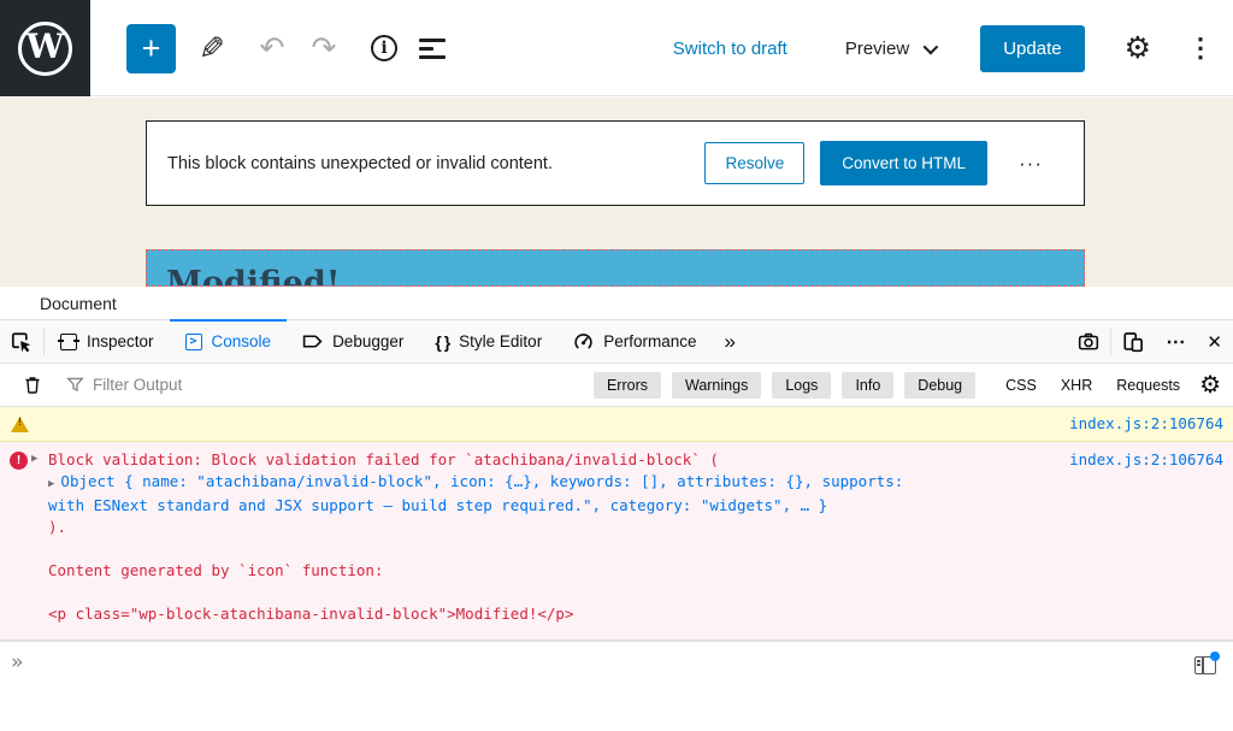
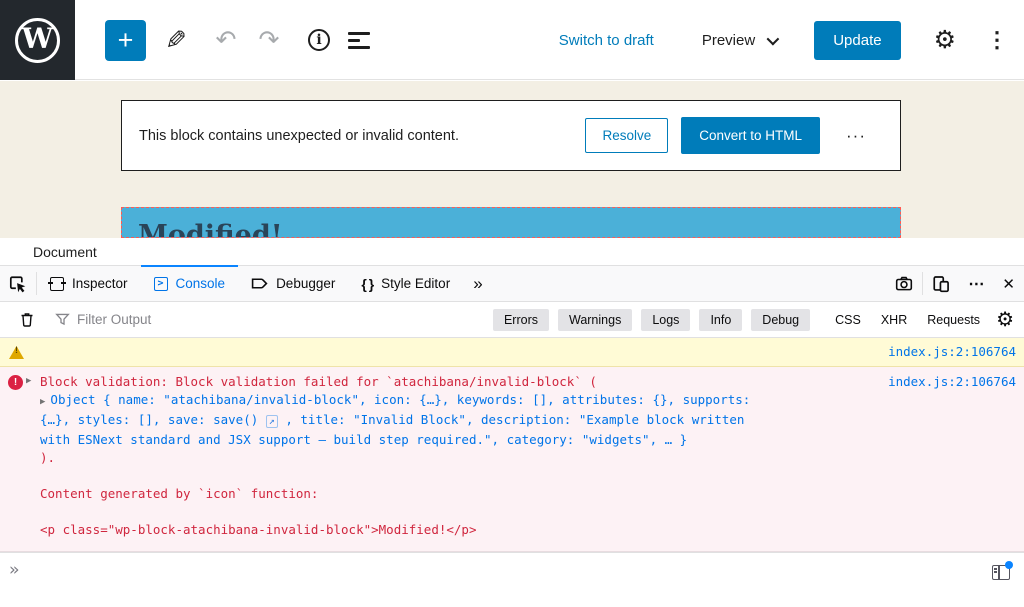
  W
  +
  ↶
  ↷
  i
  Switch to draft
  Preview
  Update
  ⚙
  ⋮
  This block contains unexpected or invalid content.
  Resolve
  Convert to HTML
  ···
  Modified!
  Document
  Inspector
  >
  Console
  Debugger
  { }
  Style Editor
- Performance
  »
  ⋯
  ✕
  Filter Output
  Errors
  Warnings
  Logs
  Info
  Debug
  CSS
  XHR
  Requests
  ⚙
  !
  index.js:2:106764
  !
  ▶
  Block validation: Block validation failed for `atachibana/invalid-block` (
  index.js:2:106764
  ▶ Object { name: "atachibana/invalid-block", icon: {…}, keywords: [], attributes: {}, supports:
+ {…}, styles: [], save: save() ↗ , title: "Invalid Block", description: "Example block written
  with ESNext standard and JSX support — build step required.", category: "widgets", … }
  ).
  Content generated by `icon` function:
  <p class="wp-block-atachibana-invalid-block">Modified!</p>
  »
